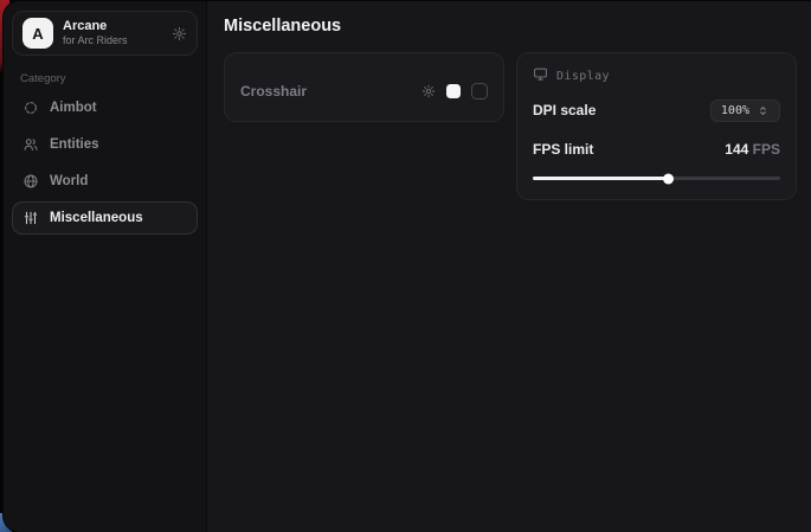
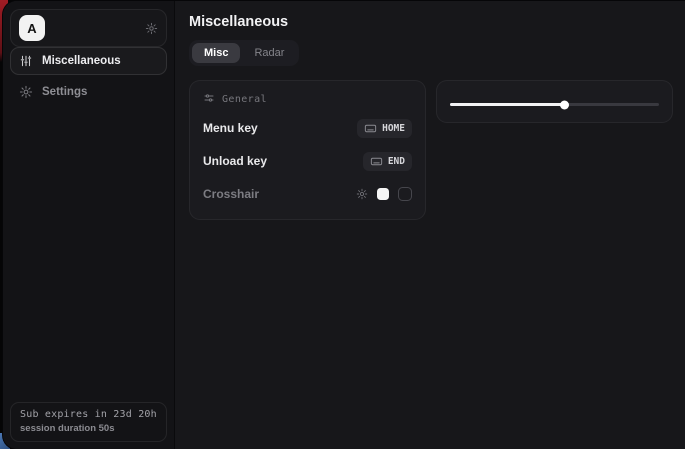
  A
- Arcane
- for Arc Riders
- Category
- Aimbot
- Entities
- World
  Miscellaneous
+ Settings
+ Sub expires in 23d 20h
+ session duration 50s
  Miscellaneous
+ Misc
+ Radar
+ General
+ Menu key
+ HOME
+ Unload key
+ END
  Crosshair
- Display
- DPI scale
- 100%
- FPS limit
- 144 FPS
